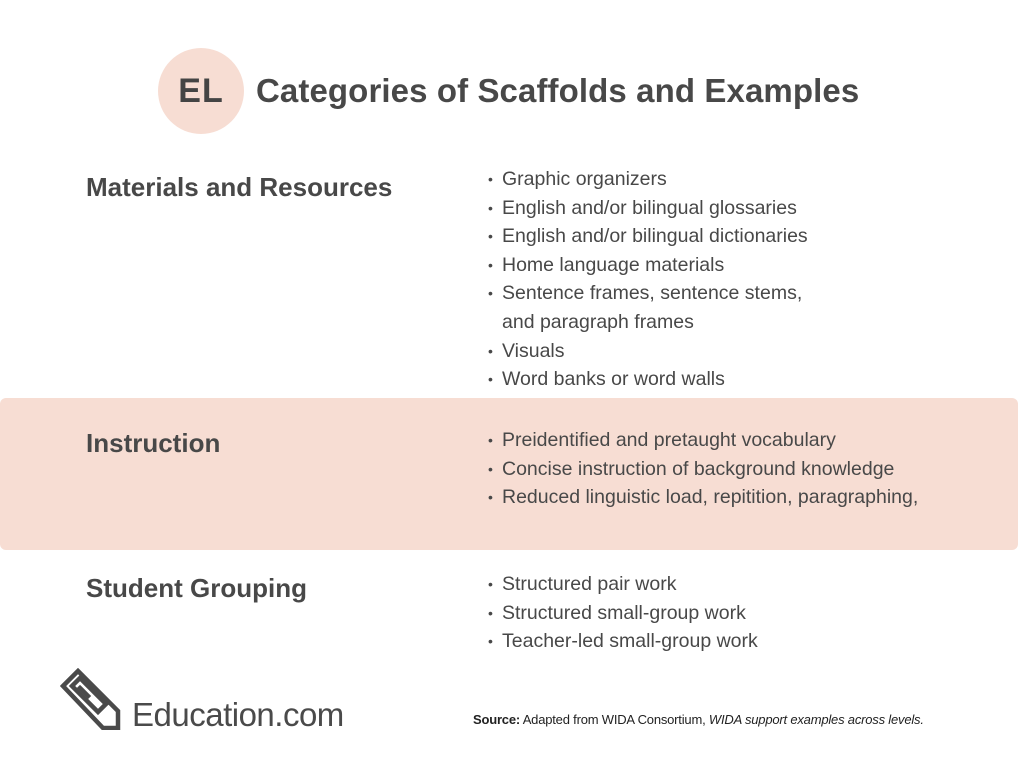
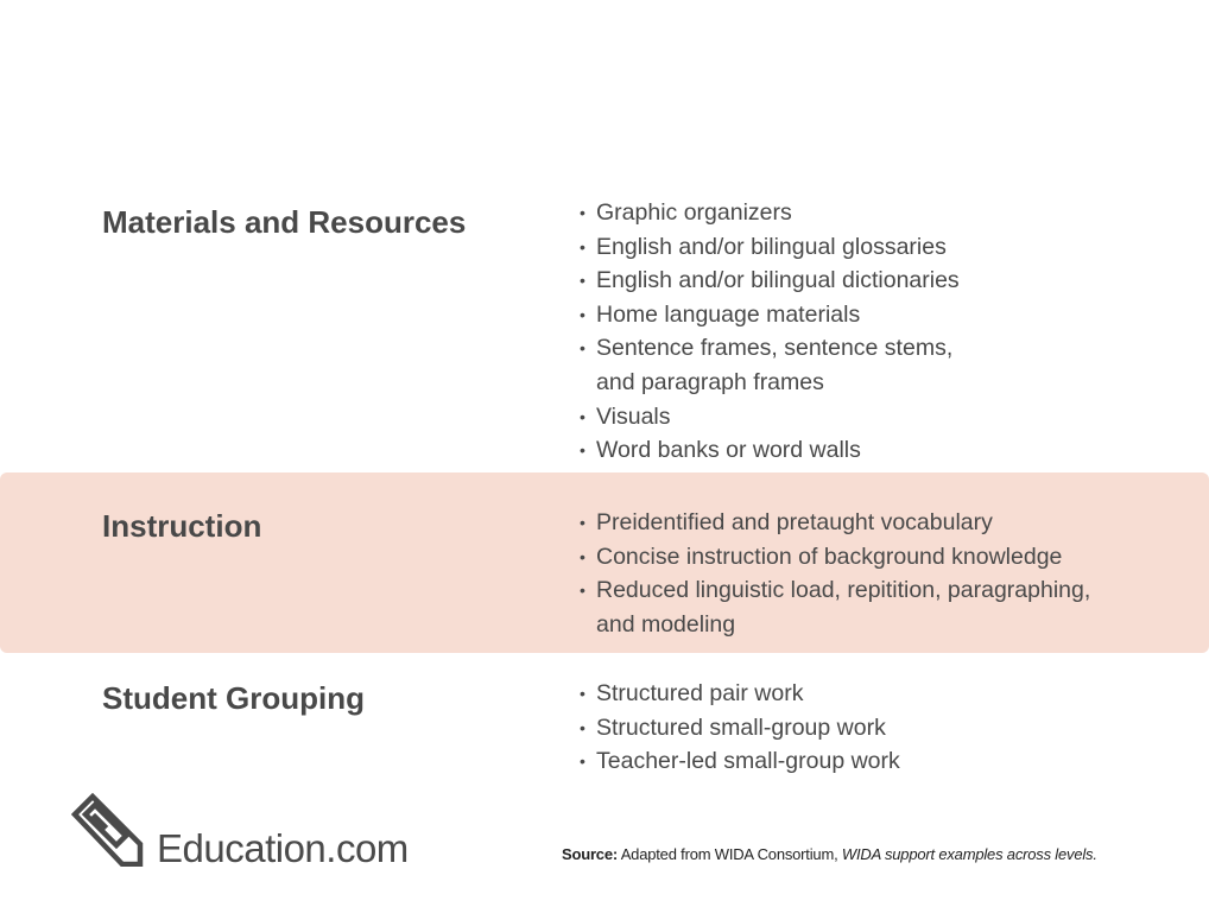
- EL
- Categories of Scaffolds and Examples
  Materials and Resources
  •
  Graphic organizers
  •
  English and/or bilingual glossaries
  •
  English and/or bilingual dictionaries
  •
  Home language materials
  •
  Sentence frames, sentence stems,
  and paragraph frames
  •
  Visuals
  •
  Word banks or word walls
  Instruction
  •
  Preidentified and pretaught vocabulary
  •
  Concise instruction of background knowledge
  •
  Reduced linguistic load, repitition, paragraphing,
+ and modeling
  Student Grouping
  •
  Structured pair work
  •
  Structured small-group work
  •
  Teacher-led small-group work
  Education.com
  Source: Adapted from WIDA Consortium, WIDA support examples across levels.
